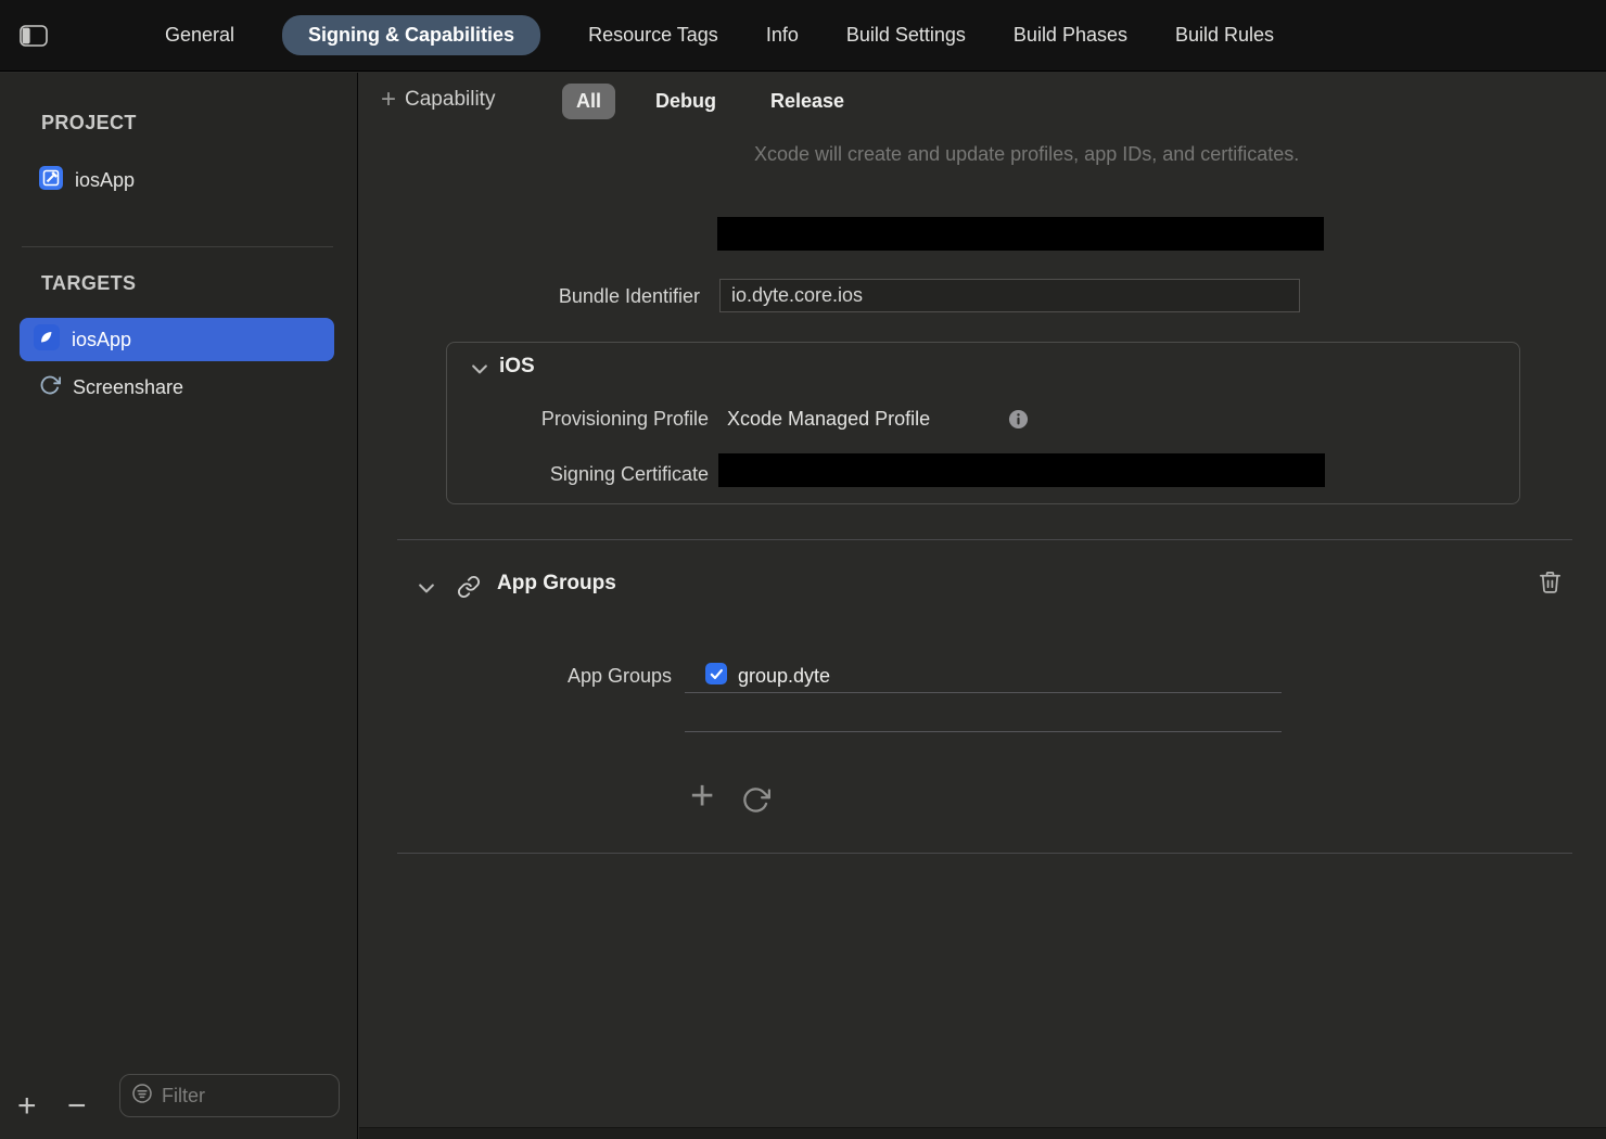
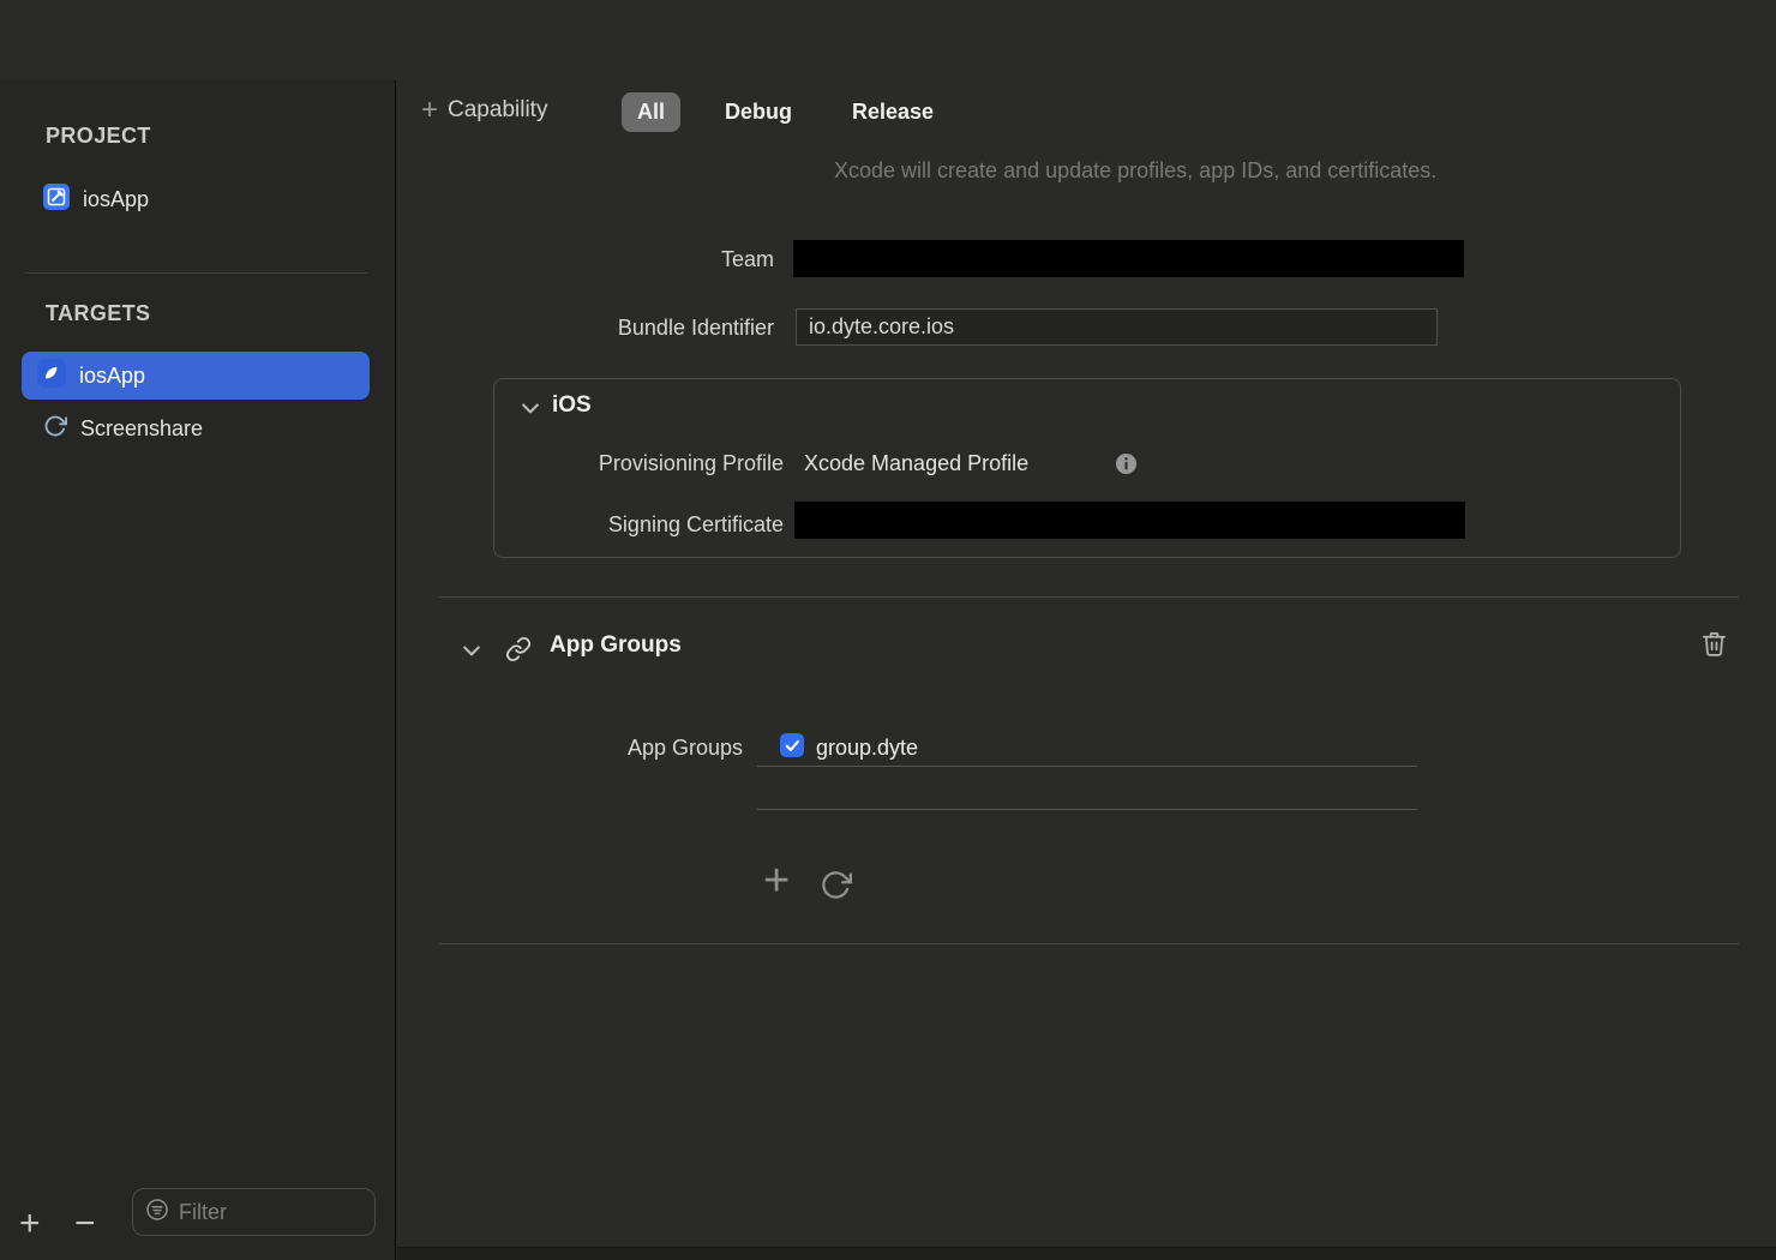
- General
- Signing & Capabilities
- Resource Tags
- Info
- Build Settings
- Build Phases
- Build Rules
  PROJECT
  iosApp
  TARGETS
  iosApp
  Screenshare
  +
  −
  Filter
  +
  Capability
  All
  Debug
  Release
  Xcode will create and update profiles, app IDs, and certificates.
+ Team
  Bundle Identifier
  io.dyte.core.ios
  iOS
  Provisioning Profile
  Xcode Managed Profile
  Signing Certificate
  App Groups
  App Groups
  group.dyte
  +
